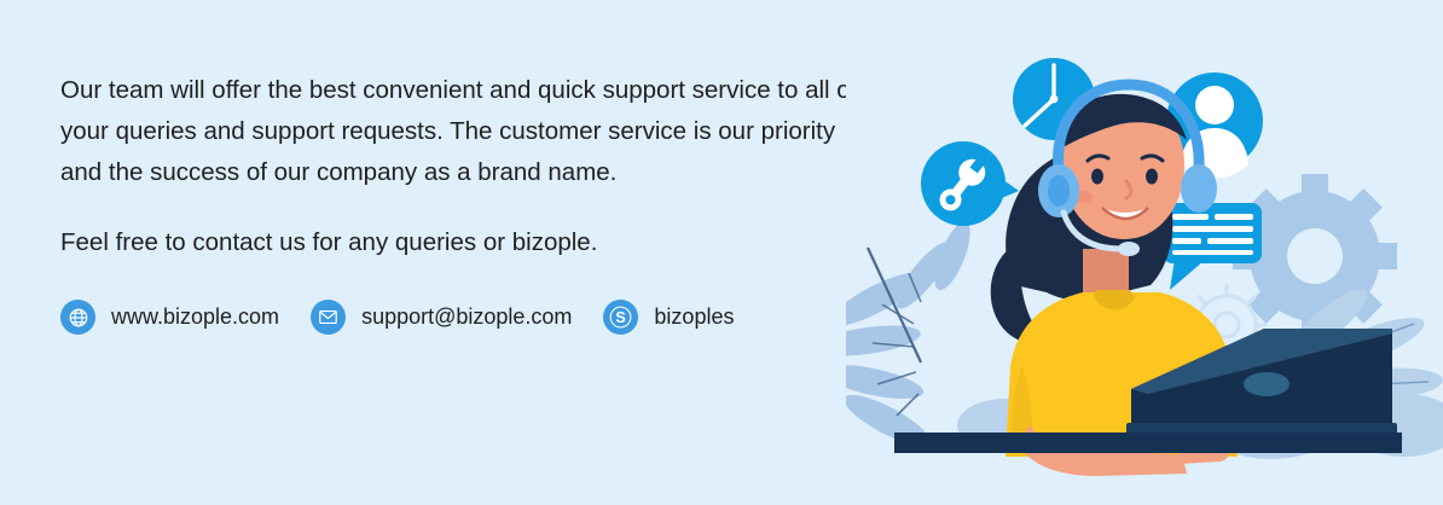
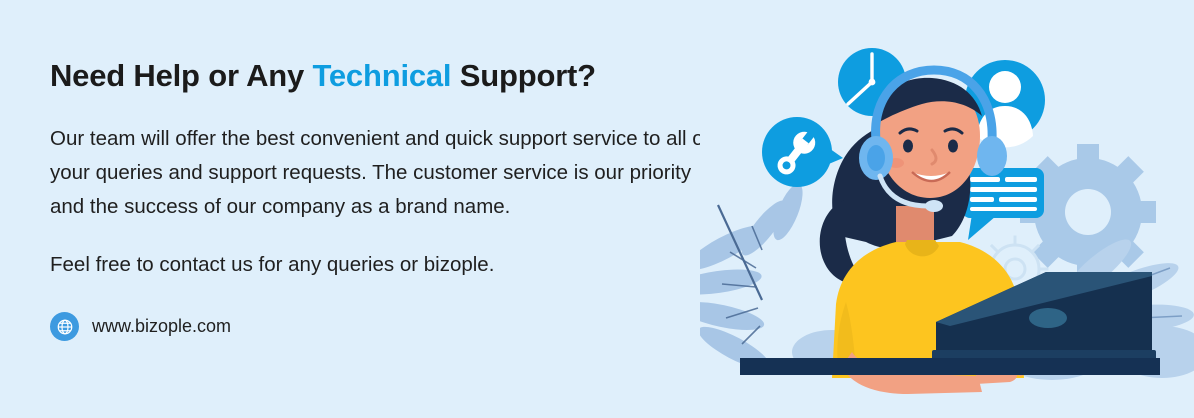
+ Need Help or Any Technical Support?
  Our team will offer the best convenient and quick support service to all o your queries and support requests. The customer service is our priority and the success of our company as a brand name.
  Feel free to contact us for any queries or bizople.
  www.bizople.com
- support@bizople.com
- S
- bizoples
